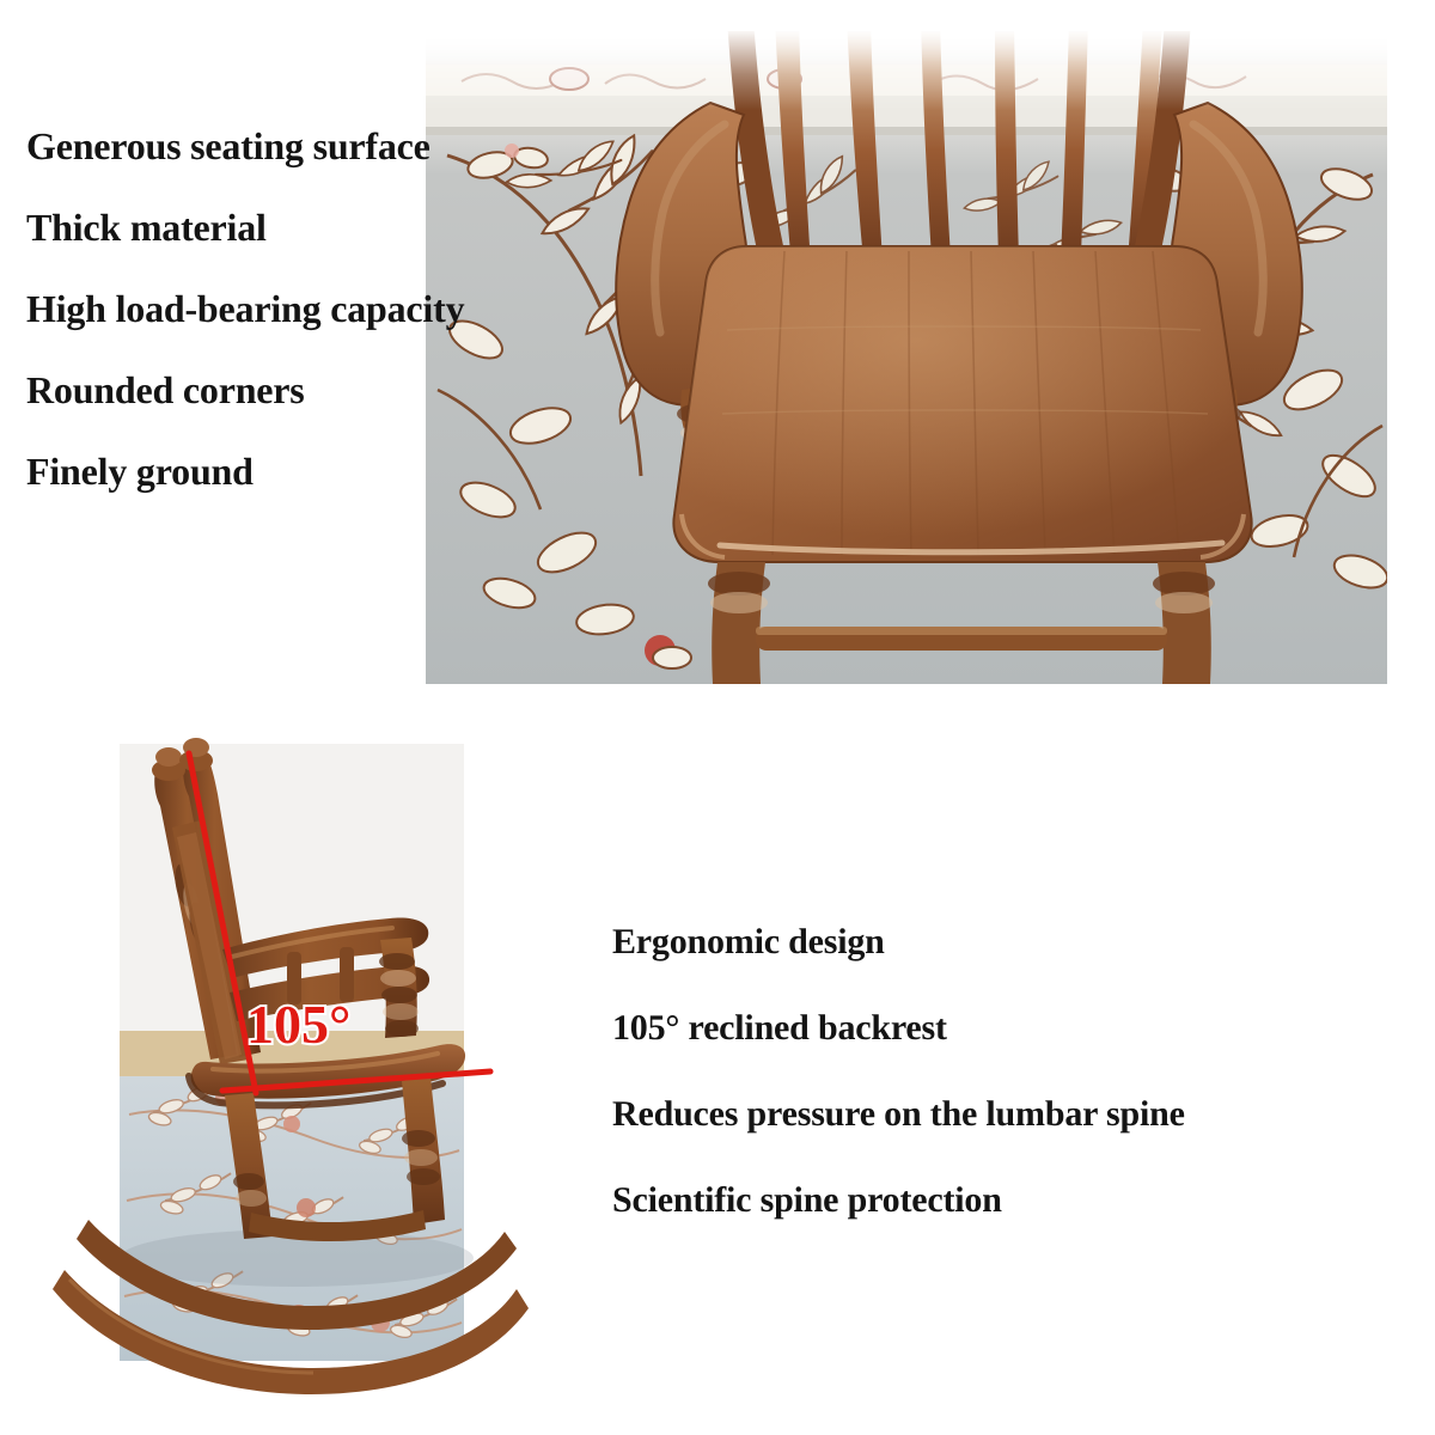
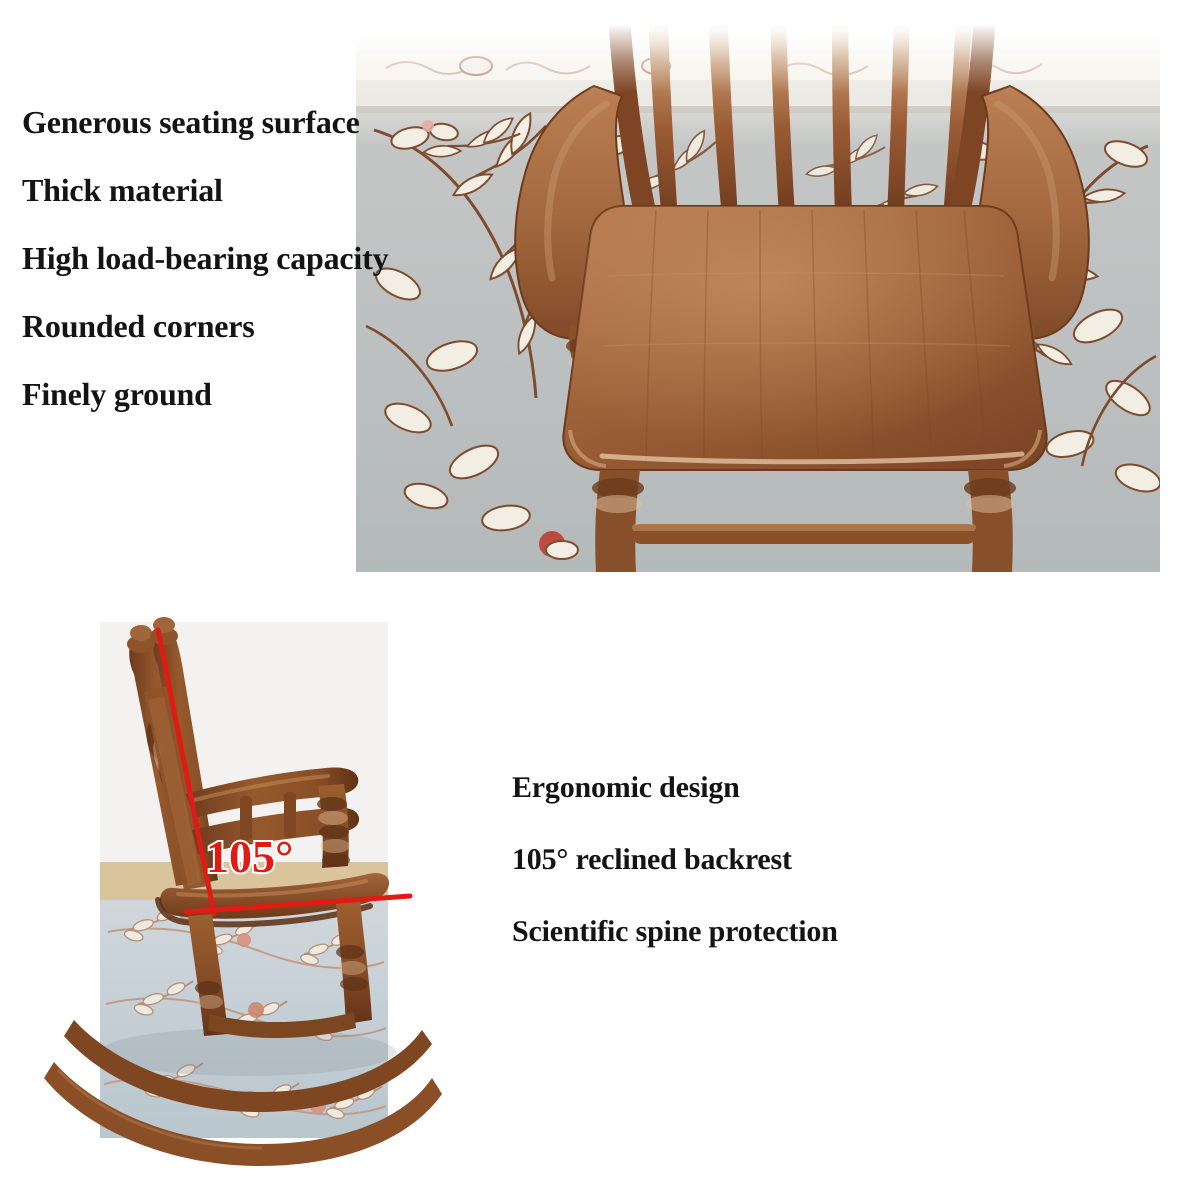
  Generous seating surface
  Thick material
  High load-bearing capacity
  Rounded corners
  Finely ground
  105°
  Ergonomic design
  105° reclined backrest
- Reduces pressure on the lumbar spine
  Scientific spine protection
